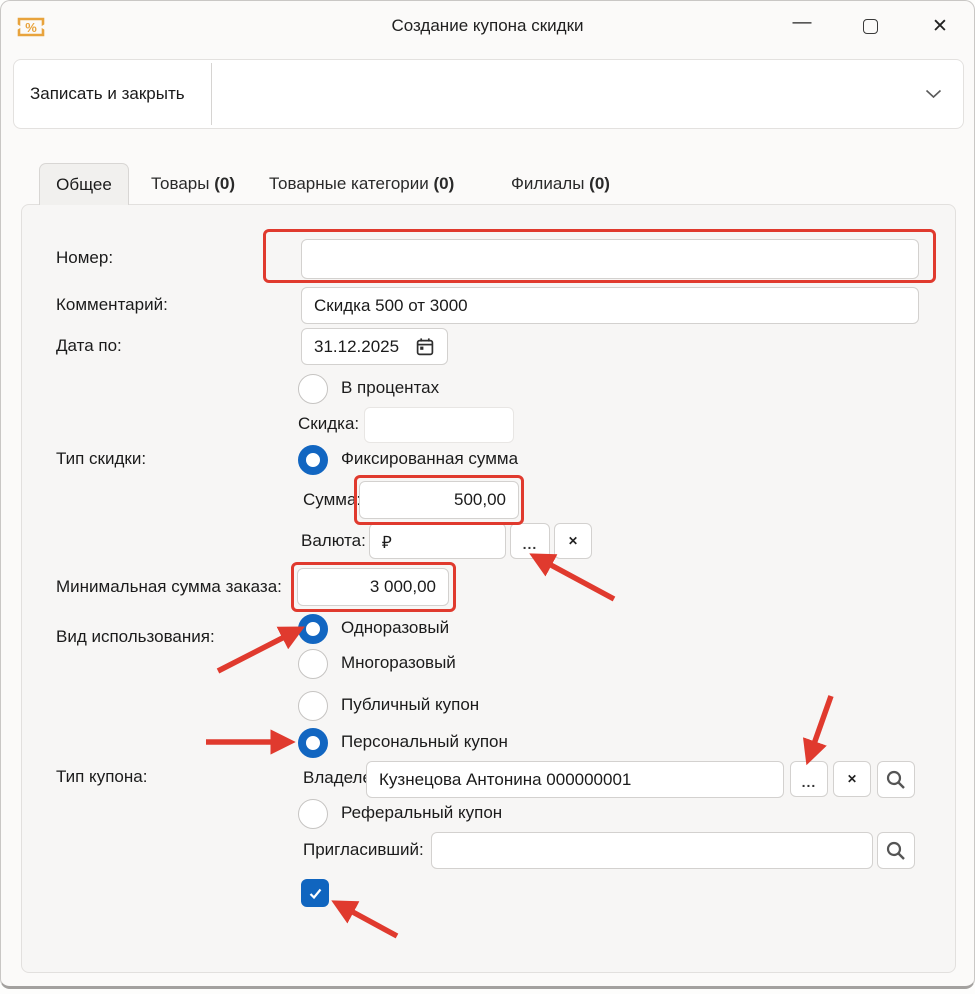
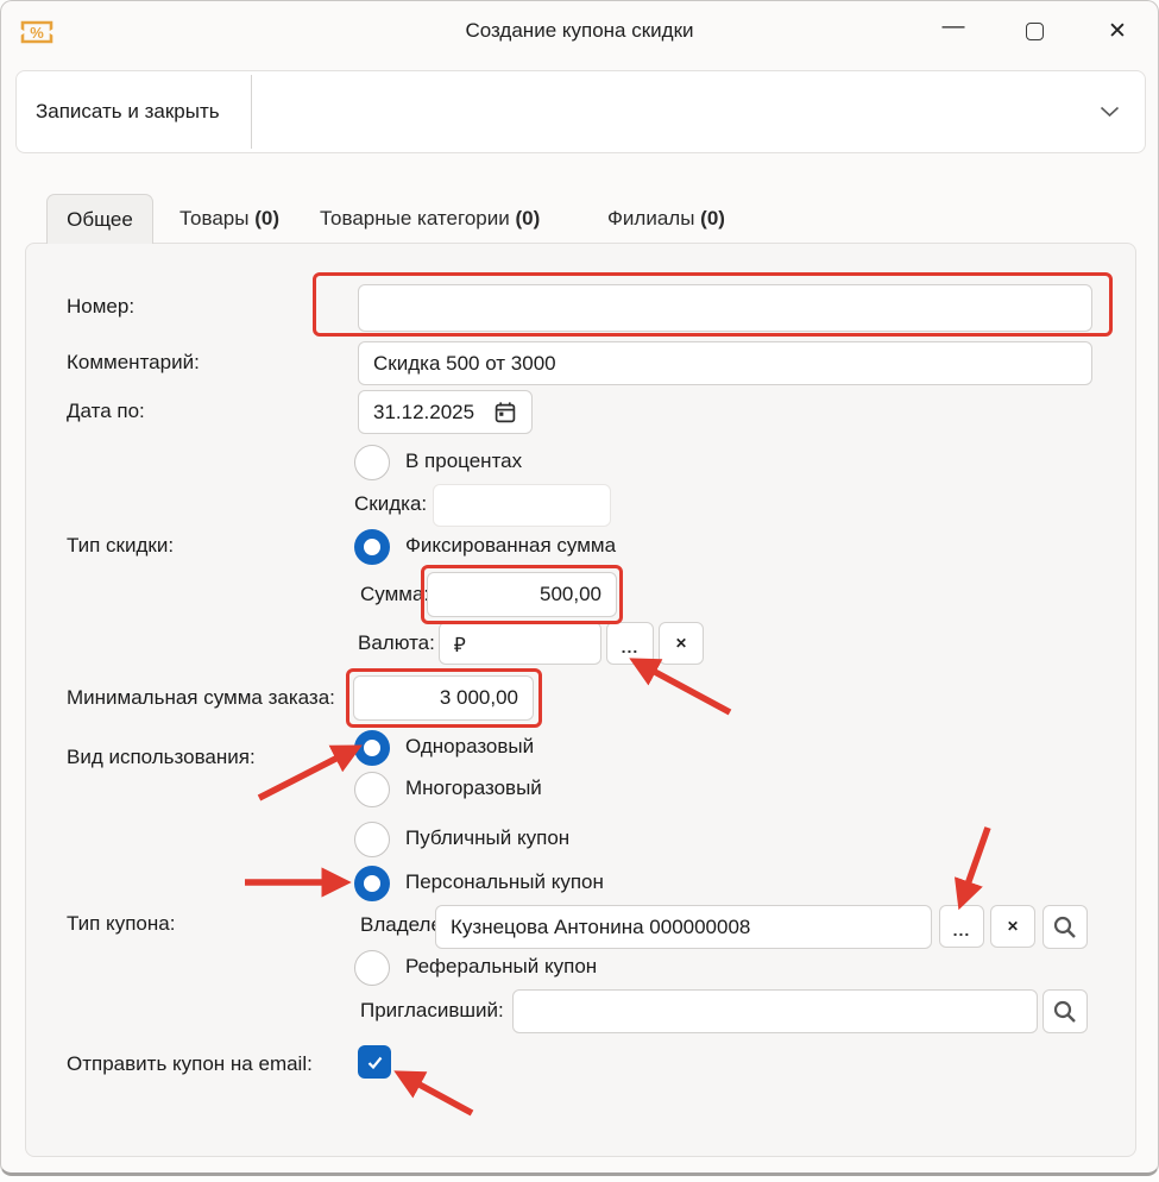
  %
  Создание купона скидки
  —
  ✕
  Записать и закрыть
  Общее
  Товары (0)
  Товарные категории (0)
  Филиалы (0)
  Номер:
  Комментарий:
  Скидка 500 от 3000
  Дата по:
  31.12.2025
  В процентах
  Скидка:
  Фиксированная сумма
  Тип скидки:
  Сумма
  500,00
  Валюта:
  ₽
  ...
  ✕
  Минимальная сумма заказа:
  3 000,00
  Одноразовый
  Вид использования:
  Многоразовый
  Публичный купон
  Персональный купон
  Тип купона:
- Кузнецова Антонина 000000001
+ Кузнецова Антонина 000000008
  ...
  ✕
  Реферальный купон
  Пригласивший:
+ Отправить купон на email:
